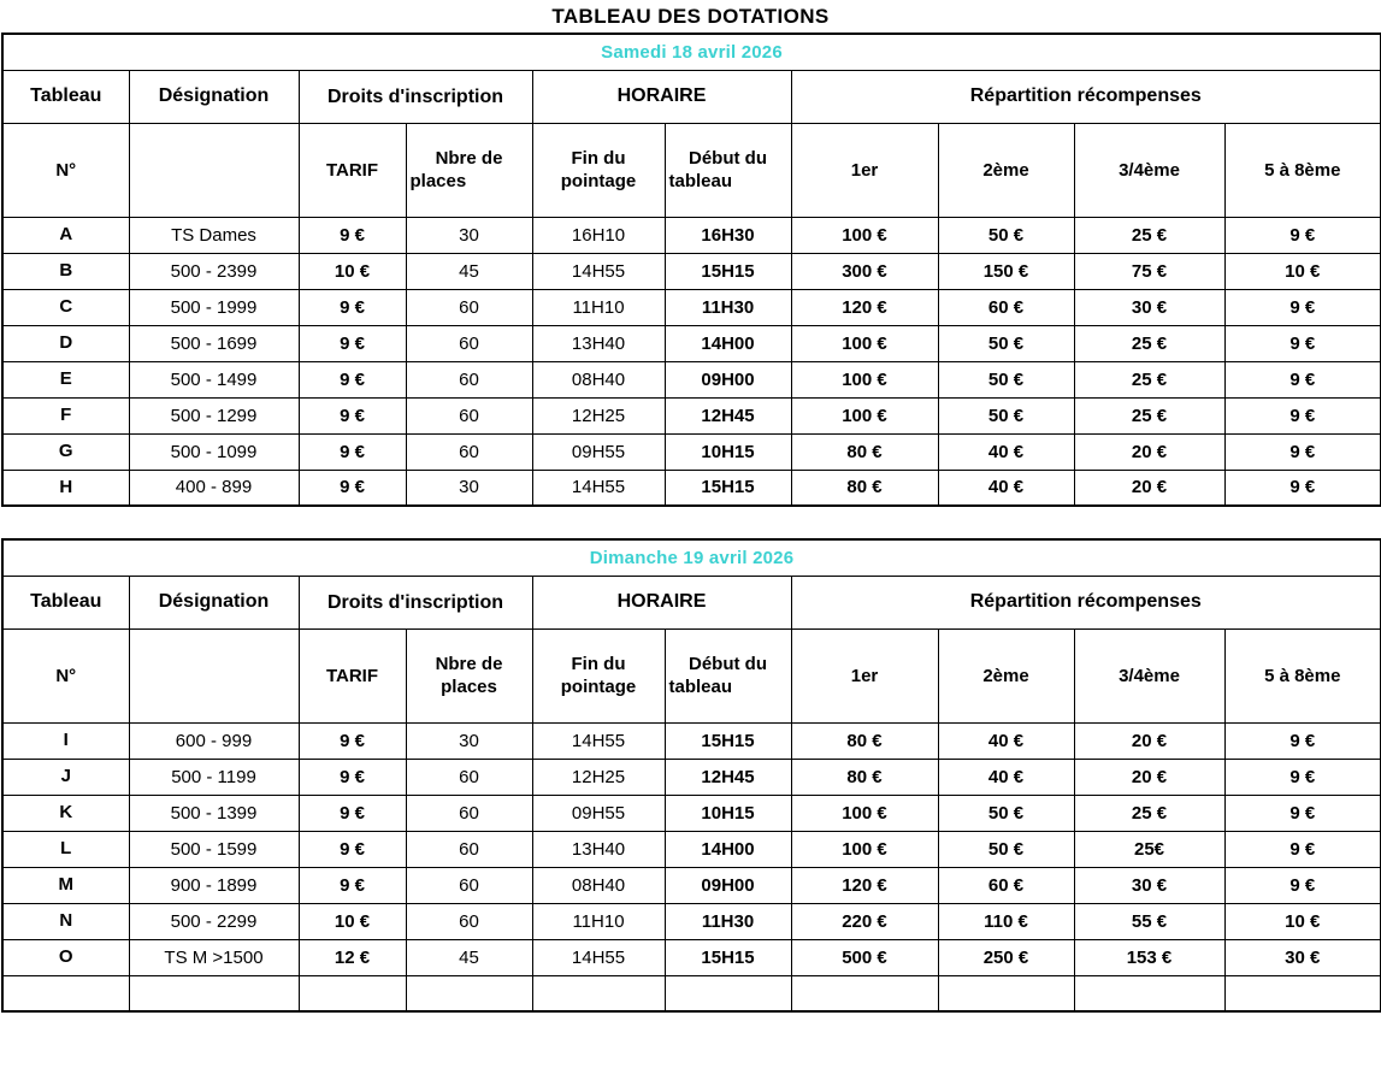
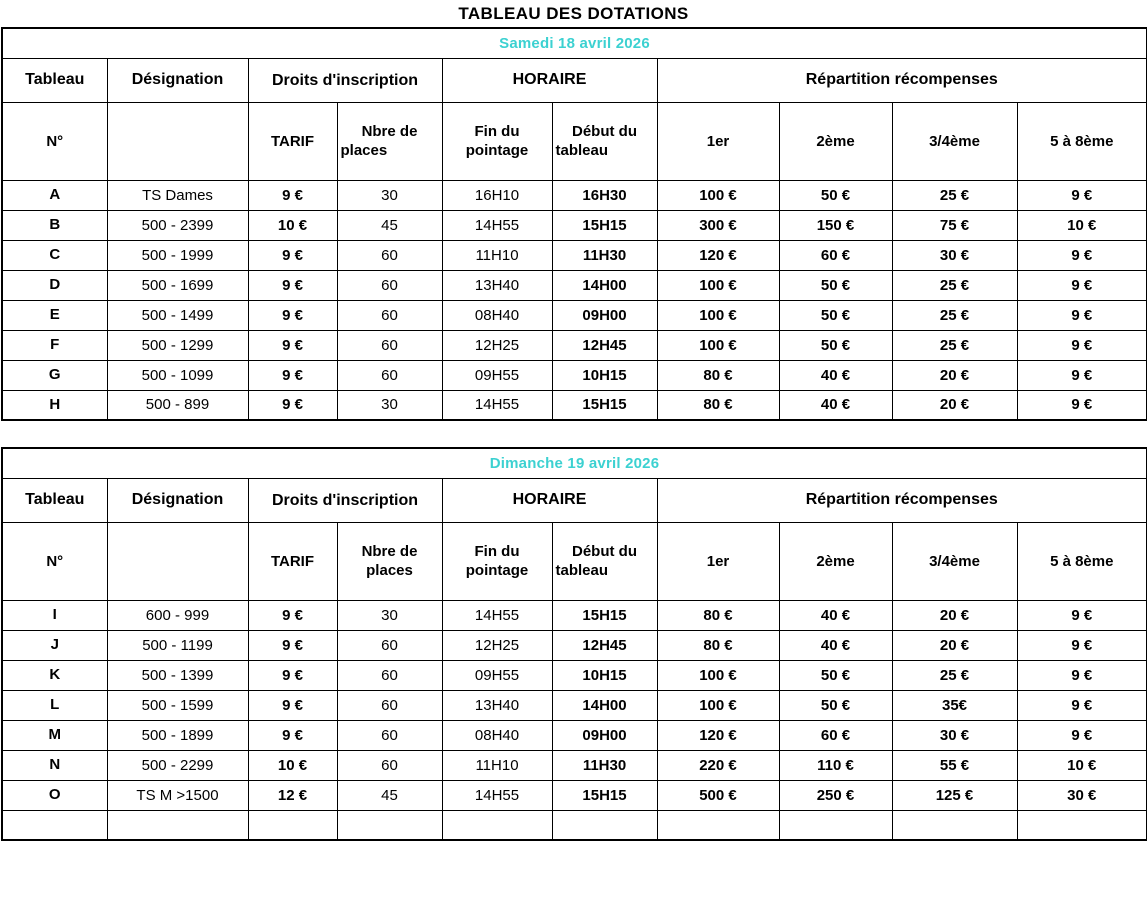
  TABLEAU DES DOTATIONS
  Samedi 18 avril 2026
  Tableau	Désignation	Droits d'inscription	HORAIRE	Répartition récompenses
  N°		TARIF	Nbre de places	Fin du pointage	Début du tableau	1er	2ème	3/4ème	5 à 8ème
  A	TS Dames	9 €	30	16H10	16H30	100 €	50 €	25 €	9 €
  B	500 - 2399	10 €	45	14H55	15H15	300 €	150 €	75 €	10 €
  C	500 - 1999	9 €	60	11H10	11H30	120 €	60 €	30 €	9 €
  D	500 - 1699	9 €	60	13H40	14H00	100 €	50 €	25 €	9 €
  E	500 - 1499	9 €	60	08H40	09H00	100 €	50 €	25 €	9 €
  F	500 - 1299	9 €	60	12H25	12H45	100 €	50 €	25 €	9 €
  G	500 - 1099	9 €	60	09H55	10H15	80 €	40 €	20 €	9 €
- H	400 - 899	9 €	30	14H55	15H15	80 €	40 €	20 €	9 €
+ H	500 - 899	9 €	30	14H55	15H15	80 €	40 €	20 €	9 €
  Dimanche 19 avril 2026
  Tableau	Désignation	Droits d'inscription	HORAIRE	Répartition récompenses
  N°		TARIF	Nbre de places	Fin du pointage	Début du tableau	1er	2ème	3/4ème	5 à 8ème
  I	600 - 999	9 €	30	14H55	15H15	80 €	40 €	20 €	9 €
  J	500 - 1199	9 €	60	12H25	12H45	80 €	40 €	20 €	9 €
  K	500 - 1399	9 €	60	09H55	10H15	100 €	50 €	25 €	9 €
- L	500 - 1599	9 €	60	13H40	14H00	100 €	50 €	25€	9 €
+ L	500 - 1599	9 €	60	13H40	14H00	100 €	50 €	35€	9 €
- M	900 - 1899	9 €	60	08H40	09H00	120 €	60 €	30 €	9 €
+ M	500 - 1899	9 €	60	08H40	09H00	120 €	60 €	30 €	9 €
  N	500 - 2299	10 €	60	11H10	11H30	220 €	110 €	55 €	10 €
- O	TS M >1500	12 €	45	14H55	15H15	500 €	250 €	153 €	30 €
+ O	TS M >1500	12 €	45	14H55	15H15	500 €	250 €	125 €	30 €
